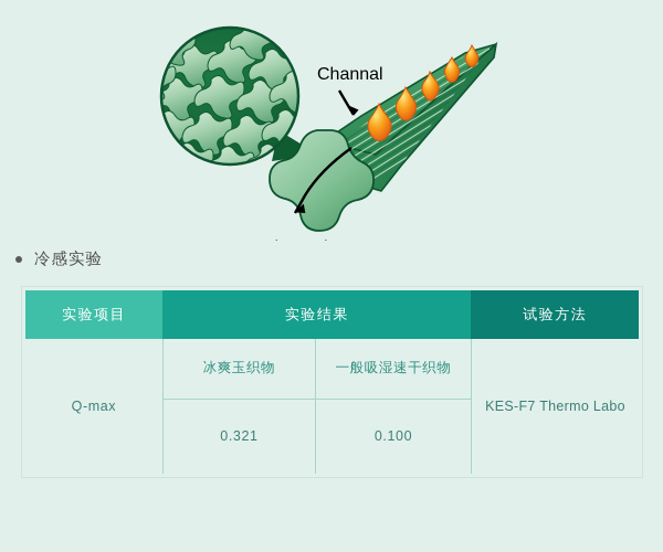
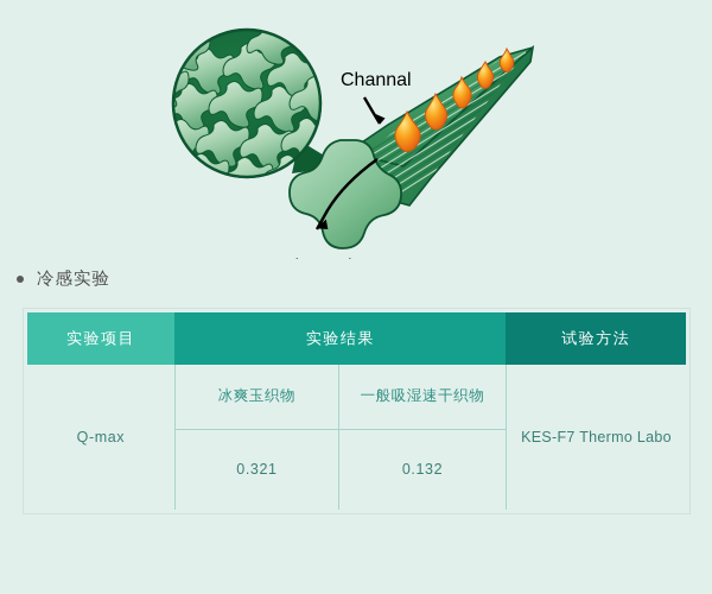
  Channal
  冷感实验
  实验项目	实验结果	试验方法
  Q-max	冰爽玉织物	一般吸湿速干织物	KES-F7 Thermo Labo
- 0.321	0.100
+ 0.321	0.132
